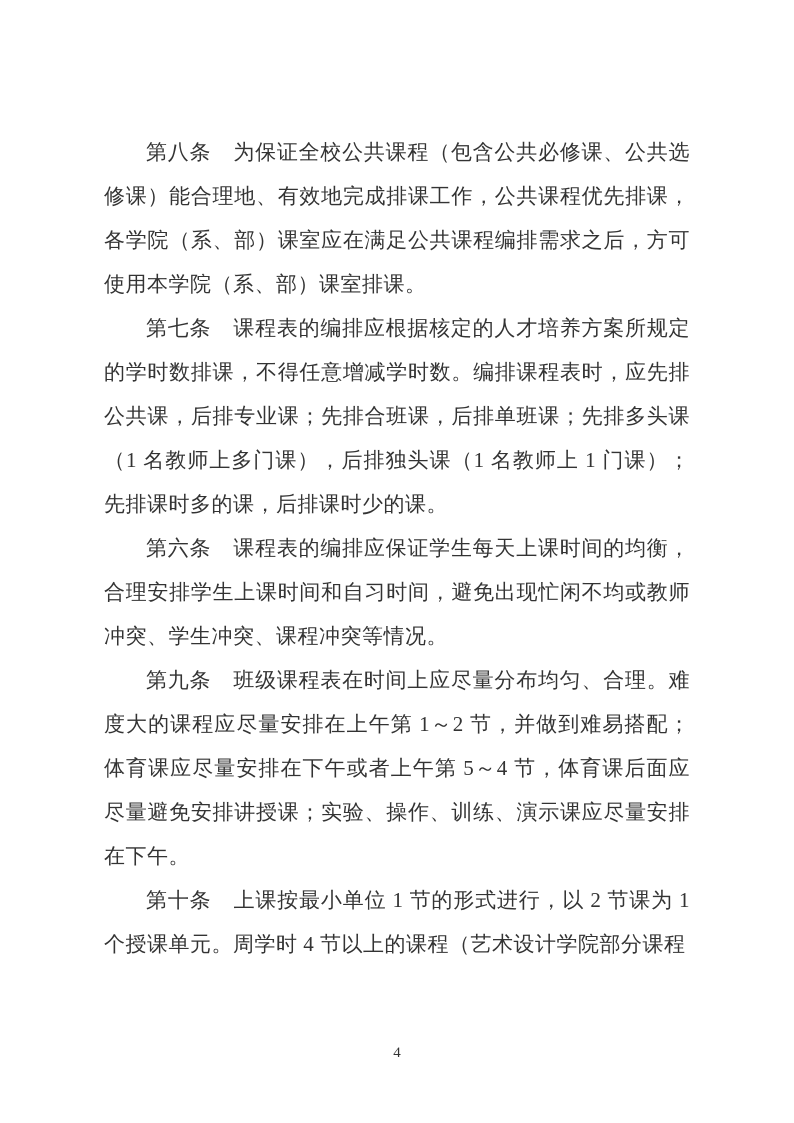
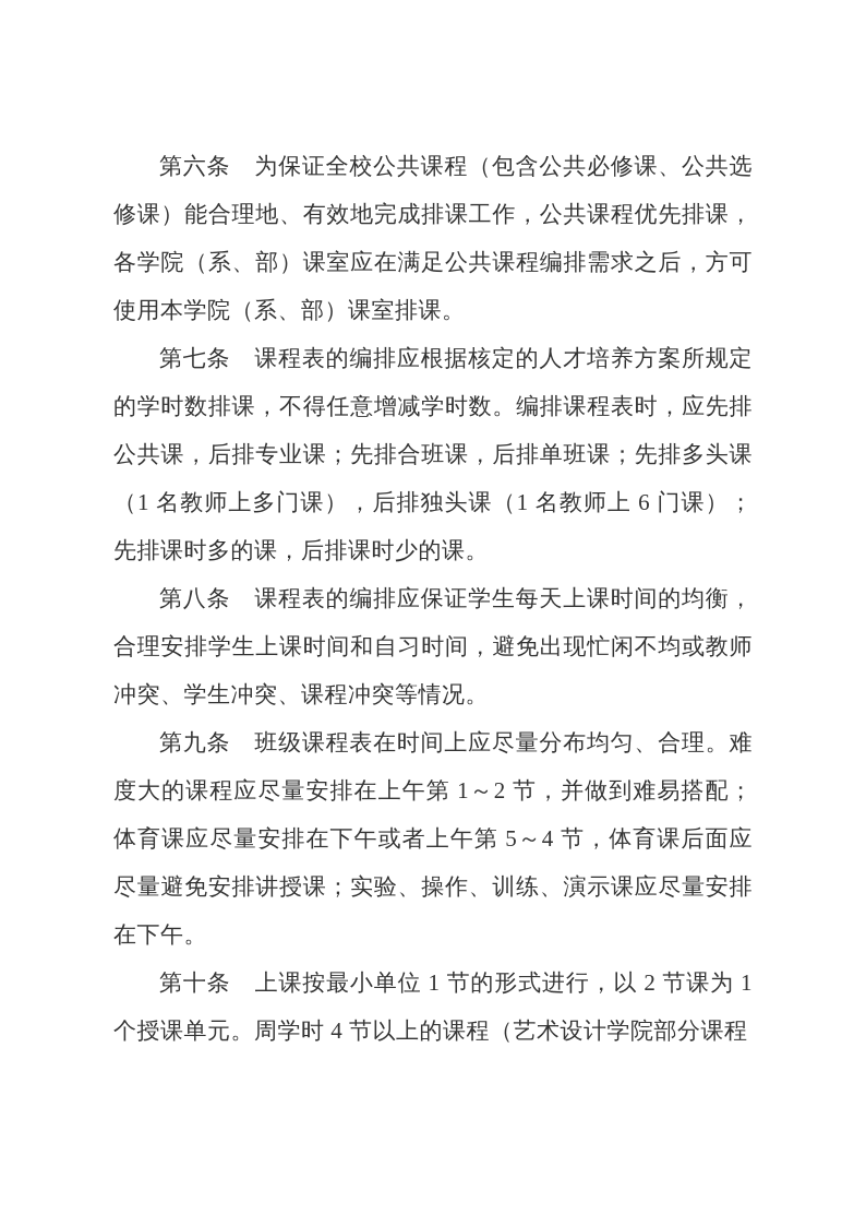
- 第八条 为保证全校公共课程（包含公共必修课、公共选修课）能合理地、有效地完成排课工作，公共课程优先排课，各学院（系、部）课室应在满足公共课程编排需求之后，方可使用本学院（系、部）课室排课。
+ 第六条 为保证全校公共课程（包含公共必修课、公共选修课）能合理地、有效地完成排课工作，公共课程优先排课，各学院（系、部）课室应在满足公共课程编排需求之后，方可使用本学院（系、部）课室排课。
- 第七条 课程表的编排应根据核定的人才培养方案所规定的学时数排课，不得任意增减学时数。编排课程表时，应先排公共课，后排专业课；先排合班课，后排单班课；先排多头课（1 名教师上多门课），后排独头课（1 名教师上 1 门课）；先排课时多的课，后排课时少的课。
+ 第七条 课程表的编排应根据核定的人才培养方案所规定的学时数排课，不得任意增减学时数。编排课程表时，应先排公共课，后排专业课；先排合班课，后排单班课；先排多头课（1 名教师上多门课），后排独头课（1 名教师上 6 门课）；先排课时多的课，后排课时少的课。
- 第六条 课程表的编排应保证学生每天上课时间的均衡，合理安排学生上课时间和自习时间，避免出现忙闲不均或教师冲突、学生冲突、课程冲突等情况。
+ 第八条 课程表的编排应保证学生每天上课时间的均衡，合理安排学生上课时间和自习时间，避免出现忙闲不均或教师冲突、学生冲突、课程冲突等情况。
  第九条 班级课程表在时间上应尽量分布均匀、合理。难度大的课程应尽量安排在上午第 1～2 节，并做到难易搭配；体育课应尽量安排在下午或者上午第 5～4 节，体育课后面应尽量避免安排讲授课；实验、操作、训练、演示课应尽量安排在下午。
  第十条 上课按最小单位 1 节的形式进行，以 2 节课为 1 个授课单元。周学时 4 节以上的课程（艺术设计学院部分课程
- 4
